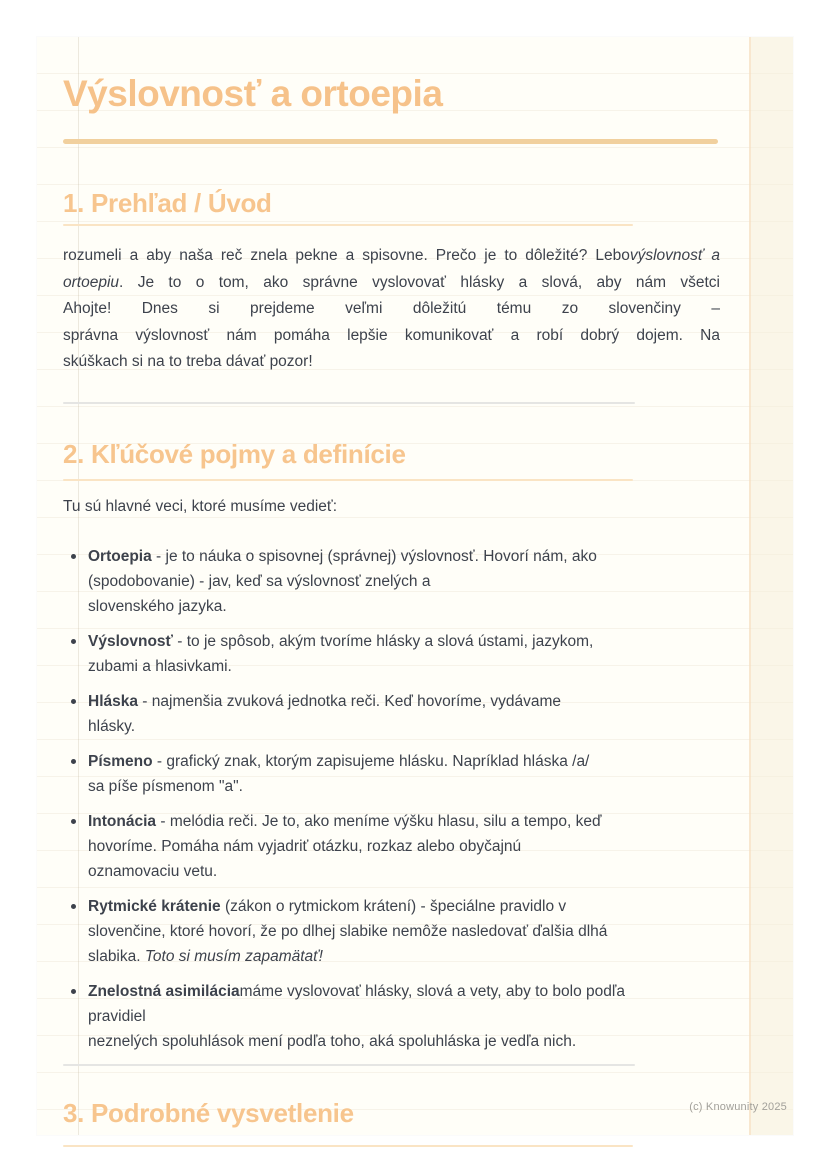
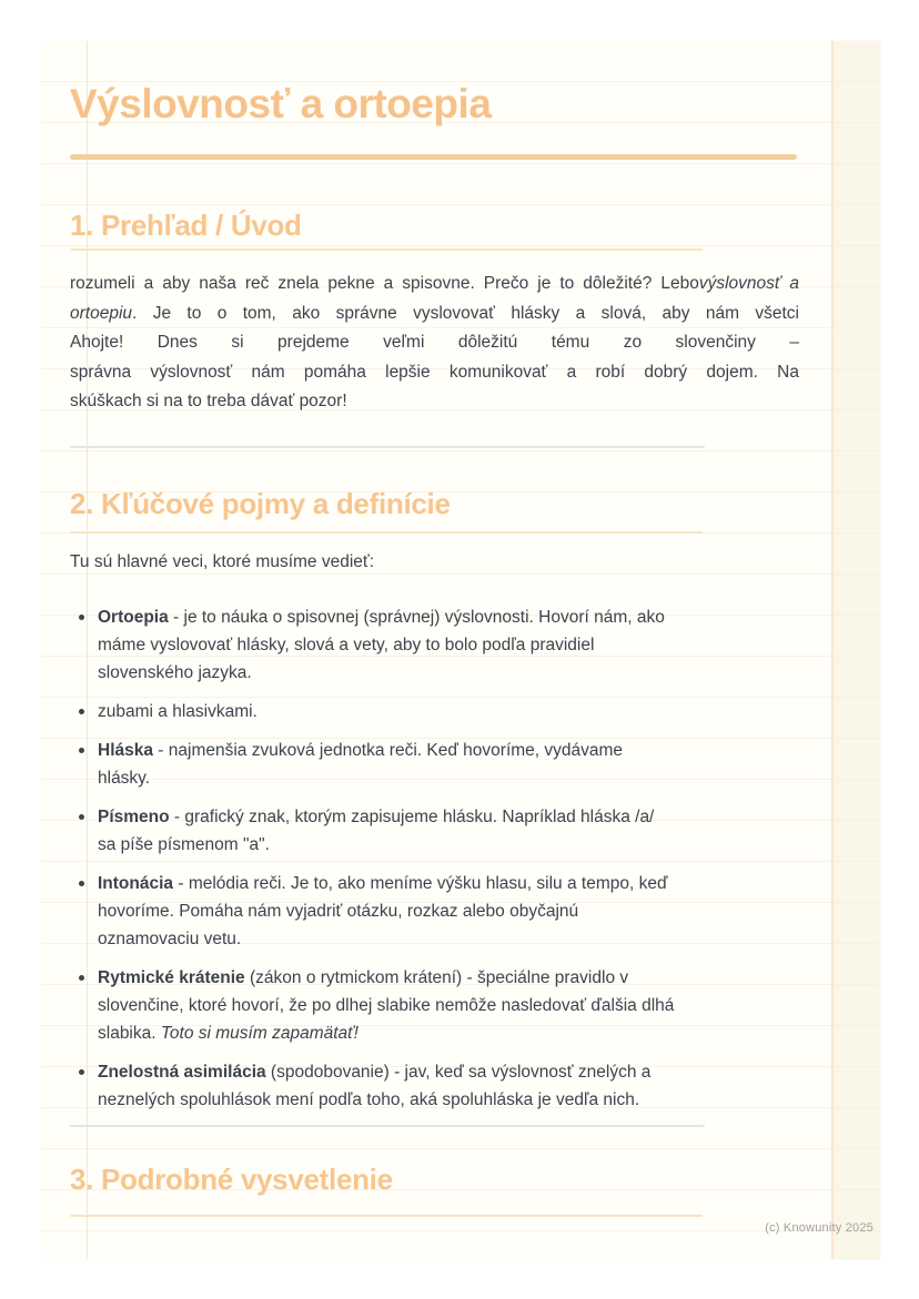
  Výslovnosť a ortoepia
  1. Prehľad / Úvod
  rozumeli a aby naša reč znela pekne a spisovne. Prečo je to dôležité? Lebovýslovnosť a
  ortoepiu. Je to o tom, ako správne vyslovovať hlásky a slová, aby nám všetci
  Ahojte! Dnes si prejdeme veľmi dôležitú tému zo slovenčiny –
  správna výslovnosť nám pomáha lepšie komunikovať a robí dobrý dojem. Na
  skúškach si na to treba dávať pozor!
  2. Kľúčové pojmy a definície
  Tu sú hlavné veci, ktoré musíme vedieť:
- Ortoepia - je to náuka o spisovnej (správnej) výslovnosť. Hovorí nám, ako
+ Ortoepia - je to náuka o spisovnej (správnej) výslovnosti. Hovorí nám, ako
- (spodobovanie) - jav, keď sa výslovnosť znelých a
+ máme vyslovovať hlásky, slová a vety, aby to bolo podľa pravidiel
  slovenského jazyka.
- Výslovnosť - to je spôsob, akým tvoríme hlásky a slová ústami, jazykom,
  zubami a hlasivkami.
  Hláska - najmenšia zvuková jednotka reči. Keď hovoríme, vydávame
  hlásky.
  Písmeno - grafický znak, ktorým zapisujeme hlásku. Napríklad hláska /a/
  sa píše písmenom "a".
  Intonácia - melódia reči. Je to, ako meníme výšku hlasu, silu a tempo, keď
  hovoríme. Pomáha nám vyjadriť otázku, rozkaz alebo obyčajnú
  oznamovaciu vetu.
  Rytmické krátenie (zákon o rytmickom krátení) - špeciálne pravidlo v
  slovenčine, ktoré hovorí, že po dlhej slabike nemôže nasledovať ďalšia dlhá
  slabika. Toto si musím zapamätať!
- Znelostná asimiláciamáme vyslovovať hlásky, slová a vety, aby to bolo podľa pravidiel
+ Znelostná asimilácia (spodobovanie) - jav, keď sa výslovnosť znelých a
  neznelých spoluhlások mení podľa toho, aká spoluhláska je vedľa nich.
  3. Podrobné vysvetlenie
  (c) Knowunity 2025
